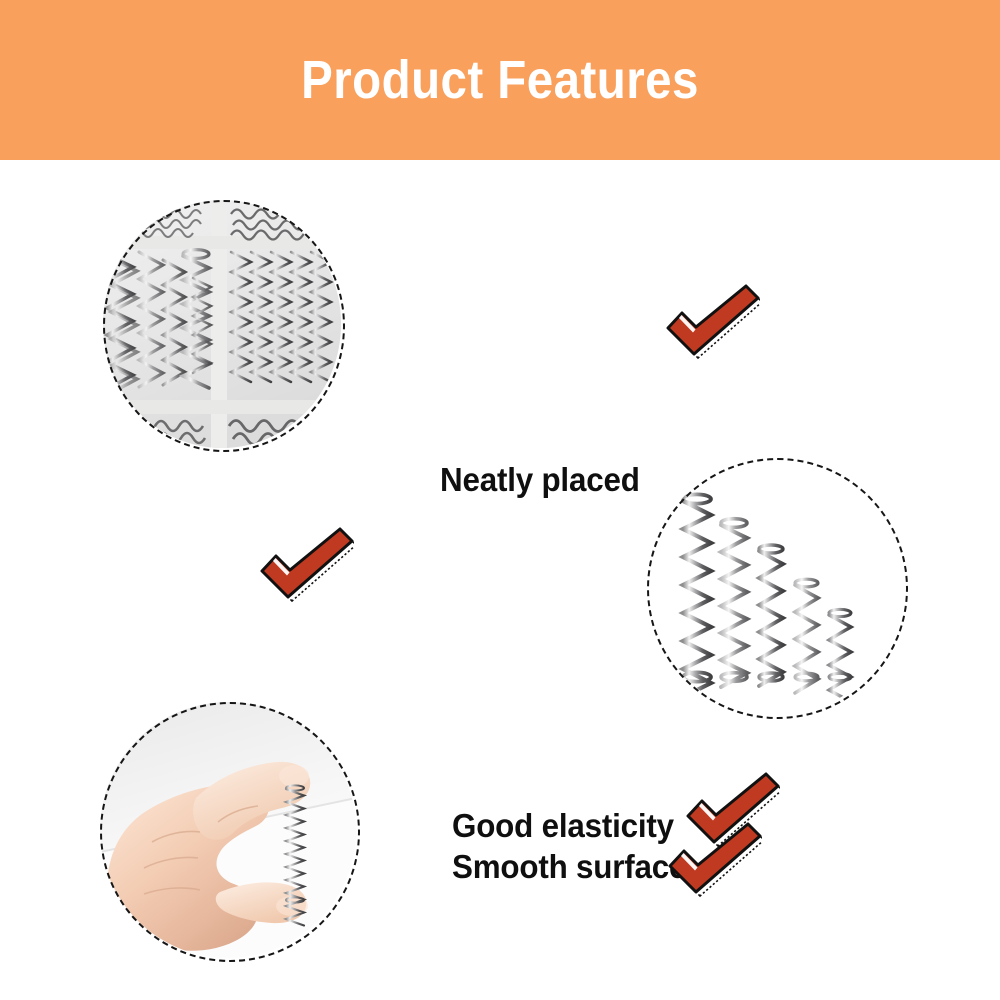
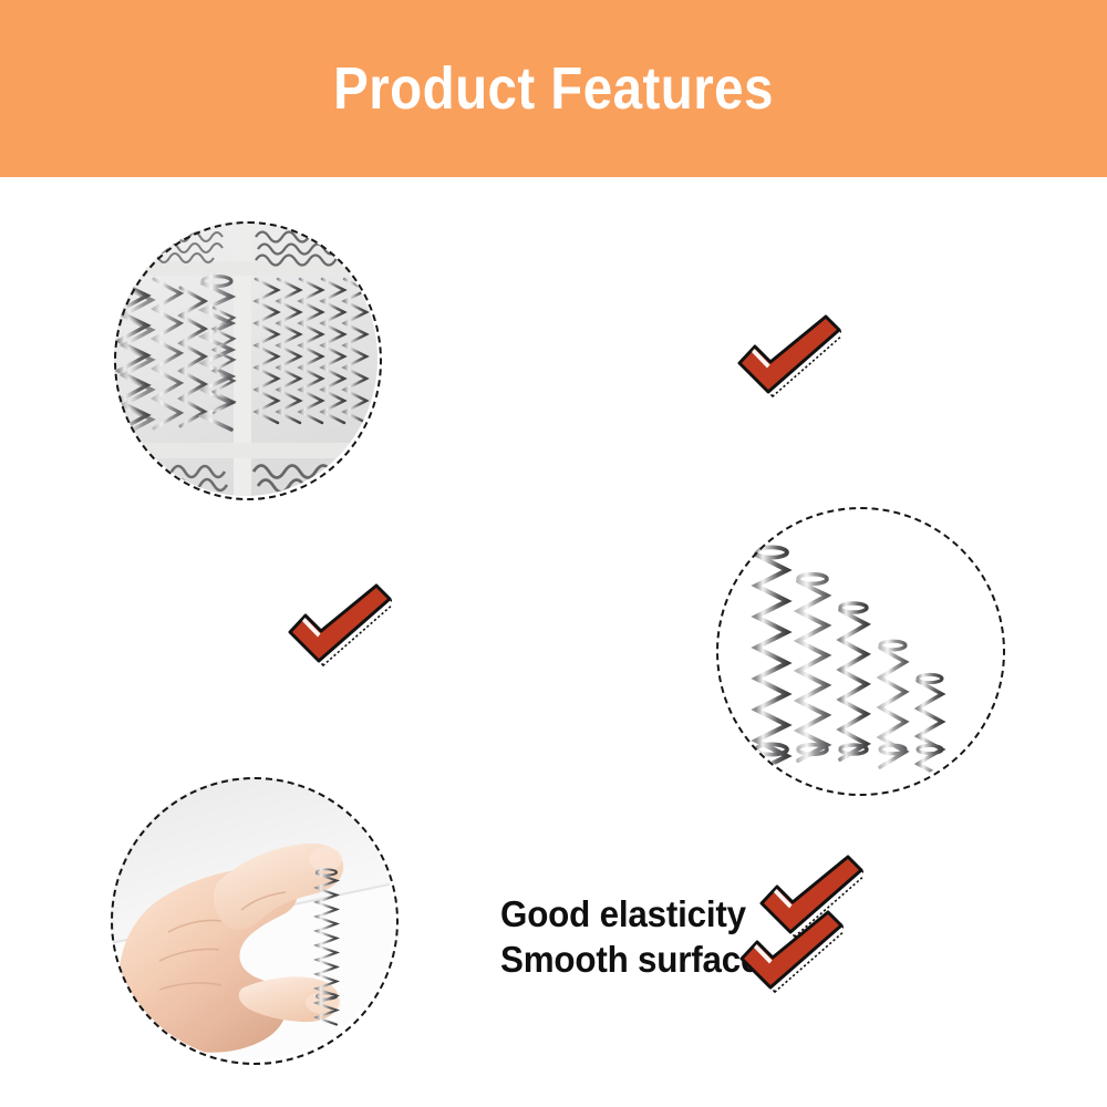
  Product Features
- Neatly placed
  Good elasticity
  Smooth surfac
